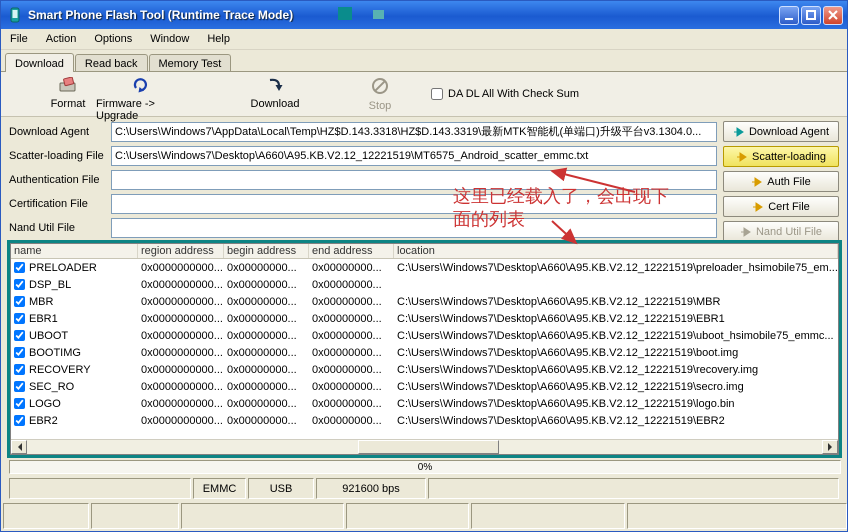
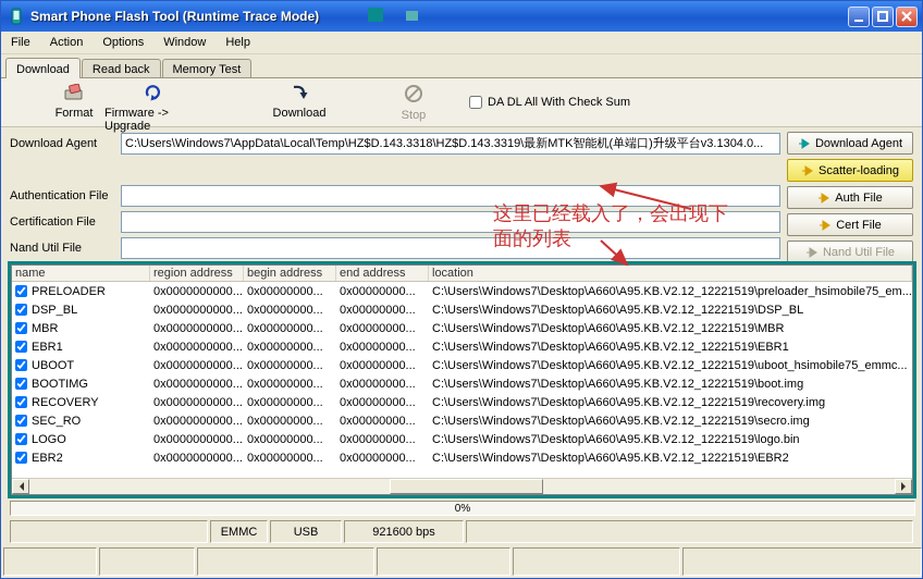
  Smart Phone Flash Tool (Runtime Trace Mode)
  File
  Action
  Options
  Window
  Help
  Download
  Read back
  Memory Test
  Format
  Firmware -> Upgrade
  Download
  Stop
  DA DL All With Check Sum
  Download Agent
  C:\Users\Windows7\AppData\Local\Temp\HZ$D.143.3318\HZ$D.143.3319\最新MTK智能机(单端口)升级平台v3.1304.0...
- Scatter-loading File
- C:\Users\Windows7\Desktop\A660\A95.KB.V2.12_12221519\MT6575_Android_scatter_emmc.txt
  Authentication File
  Certification File
  Nand Util File
  Download Agent
  Scatter-loading
  Auth File
  Cert File
  Nand Util File
  这里已经载入了，会出现下
  面的列表
  name
  region address
  begin address
  end address
  location
  PRELOADER
  0x0000000000...
  0x00000000...
  0x00000000...
  C:\Users\Windows7\Desktop\A660\A95.KB.V2.12_12221519\preloader_hsimobile75_em...
  DSP_BL
  0x0000000000...
  0x00000000...
  0x00000000...
+ C:\Users\Windows7\Desktop\A660\A95.KB.V2.12_12221519\DSP_BL
  MBR
  0x0000000000...
  0x00000000...
  0x00000000...
  C:\Users\Windows7\Desktop\A660\A95.KB.V2.12_12221519\MBR
  EBR1
  0x0000000000...
  0x00000000...
  0x00000000...
  C:\Users\Windows7\Desktop\A660\A95.KB.V2.12_12221519\EBR1
  UBOOT
  0x0000000000...
  0x00000000...
  0x00000000...
  C:\Users\Windows7\Desktop\A660\A95.KB.V2.12_12221519\uboot_hsimobile75_emmc...
  BOOTIMG
  0x0000000000...
  0x00000000...
  0x00000000...
  C:\Users\Windows7\Desktop\A660\A95.KB.V2.12_12221519\boot.img
  RECOVERY
  0x0000000000...
  0x00000000...
  0x00000000...
  C:\Users\Windows7\Desktop\A660\A95.KB.V2.12_12221519\recovery.img
  SEC_RO
  0x0000000000...
  0x00000000...
  0x00000000...
  C:\Users\Windows7\Desktop\A660\A95.KB.V2.12_12221519\secro.img
  LOGO
  0x0000000000...
  0x00000000...
  0x00000000...
  C:\Users\Windows7\Desktop\A660\A95.KB.V2.12_12221519\logo.bin
  EBR2
  0x0000000000...
  0x00000000...
  0x00000000...
  C:\Users\Windows7\Desktop\A660\A95.KB.V2.12_12221519\EBR2
  0%
  EMMC
  USB
  921600 bps
